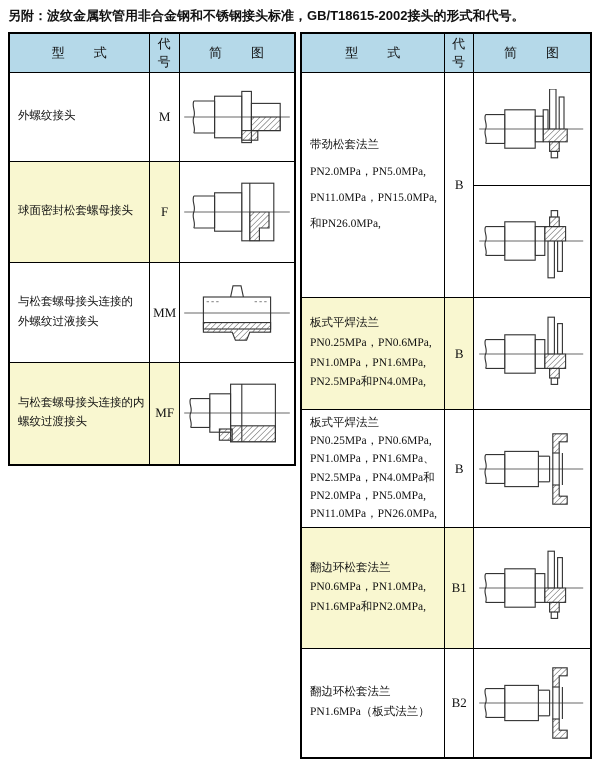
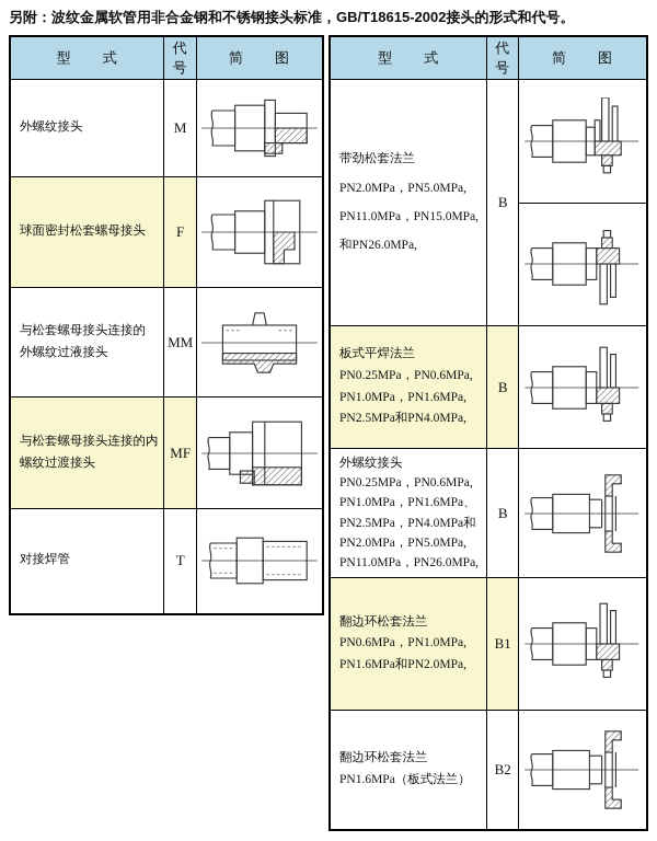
  另附：波纹金属软管用非合金钢和不锈钢接头标准，GB/T18615-2002接头的形式和代号。
  型 式	代号	简 图
  外螺纹接头	M
  球面密封松套螺母接头	F
  与松套螺母接头连接的 外螺纹过液接头	MM
  与松套螺母接头连接的内 螺纹过渡接头	MF
+ 对接焊管	T
  型 式	代号	简 图
  带劲松套法兰 PN2.0MPa，PN5.0MPa, PN11.0MPa，PN15.0MPa, 和PN26.0MPa,	B
  板式平焊法兰 PN0.25MPa，PN0.6MPa, PN1.0MPa，PN1.6MPa, PN2.5MPa和PN4.0MPa,	B
- 板式平焊法兰 PN0.25MPa，PN0.6MPa, PN1.0MPa，PN1.6MPa、 PN2.5MPa，PN4.0MPa和 PN2.0MPa，PN5.0MPa, PN11.0MPa，PN26.0MPa,	B
+ 外螺纹接头 PN0.25MPa，PN0.6MPa, PN1.0MPa，PN1.6MPa、 PN2.5MPa，PN4.0MPa和 PN2.0MPa，PN5.0MPa, PN11.0MPa，PN26.0MPa,	B
  翻边环松套法兰 PN0.6MPa，PN1.0MPa, PN1.6MPa和PN2.0MPa,	B1
  翻边环松套法兰 PN1.6MPa（板式法兰）	B2
